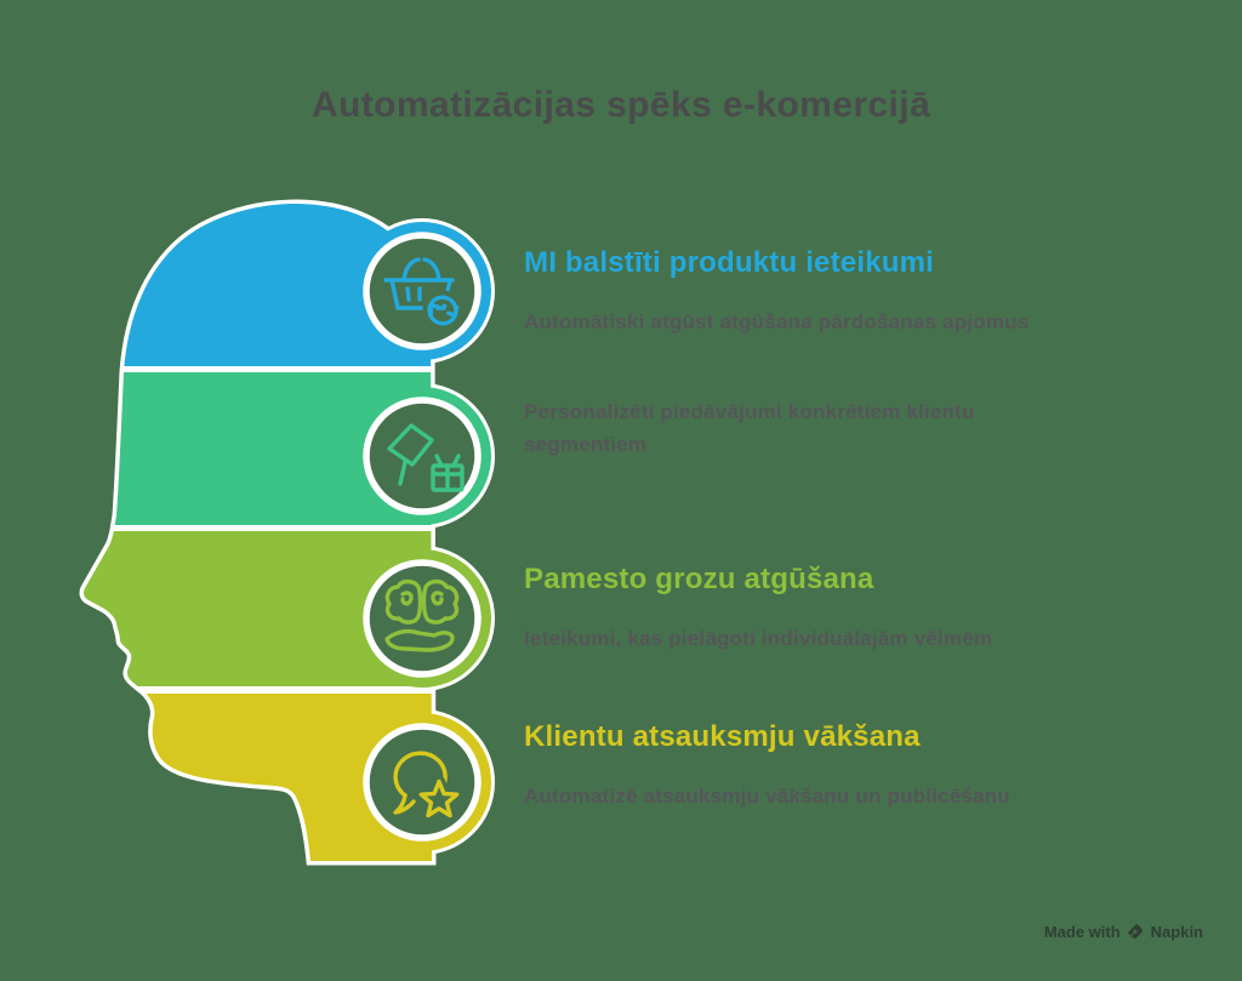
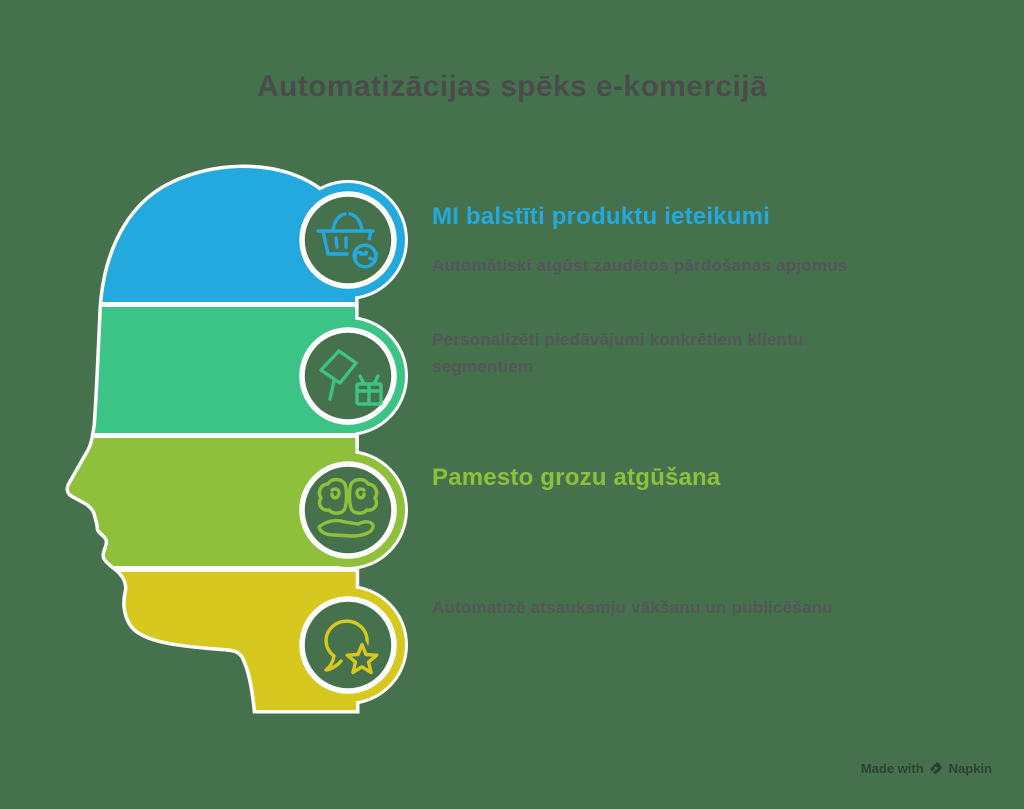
  Automatizācijas spēks e-komercijā
  MI balstīti produktu ieteikumi
- Automātiski atgūst atgūšana pārdošanas apjomus
+ Automātiski atgūst zaudētos pārdošanas apjomus
  Personalizēti piedāvājumi konkrētiem klientu segmentiem
  Pamesto grozu atgūšana
- Ieteikumi, kas pielāgoti individuālajām vēlmēm
- Klientu atsauksmju vākšana
  Automatizē atsauksmju vākšanu un publicēšanu
  Made with
  Napkin
